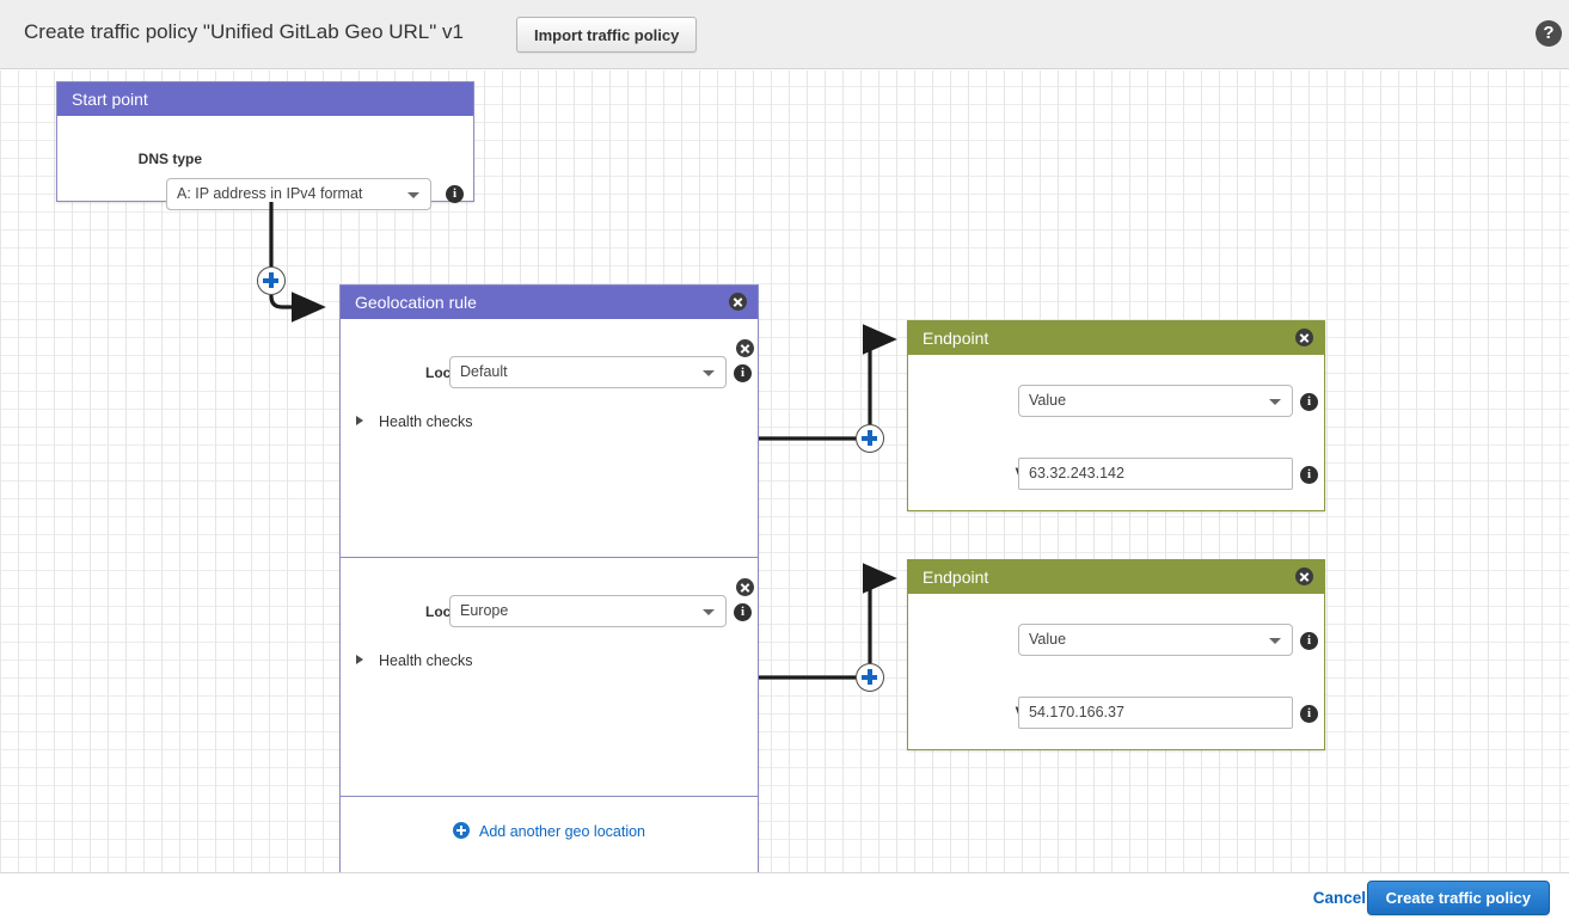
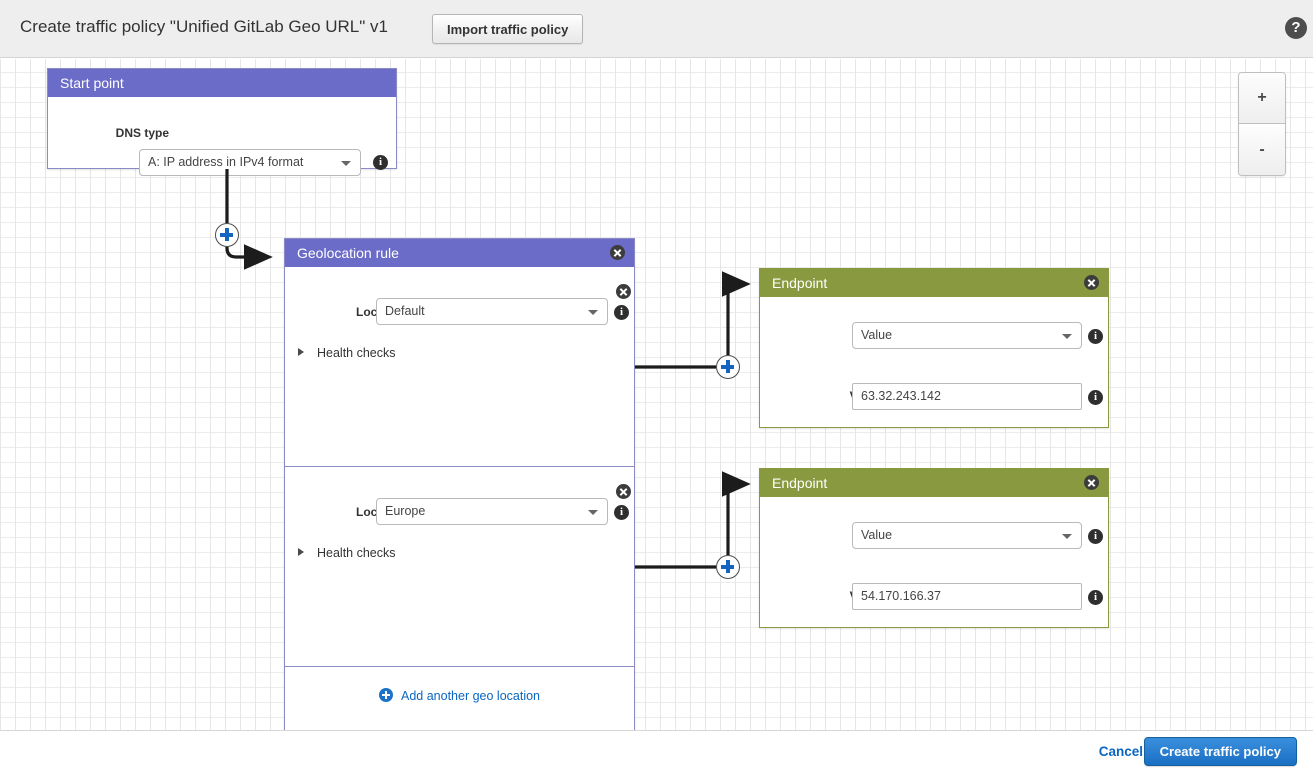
  Create traffic policy "Unified GitLab Geo URL" v1
  Import traffic policy
  ?
  Start point
  DNS type
  A: IP address in IPv4 format
  i
  Geolocation rule
  Default
  i
  Health checks
  Europe
  i
  Health checks
  Add another geo location
  Endpoint
  Value
  i
  63.32.243.142
  i
  Endpoint
  Value
  i
  54.170.166.37
  i
+ +
+ -
  Cancel
  Create traffic policy
